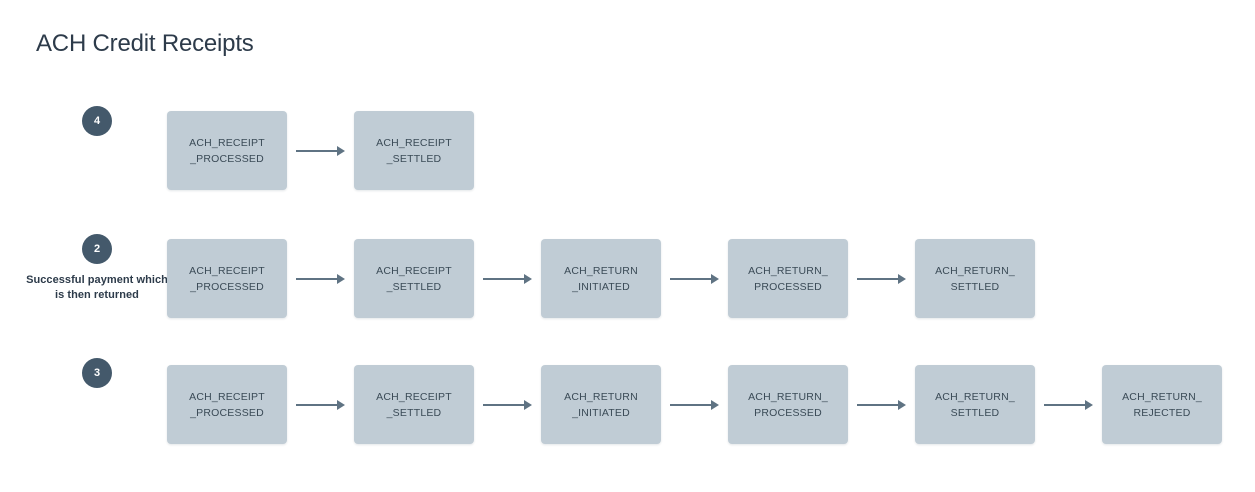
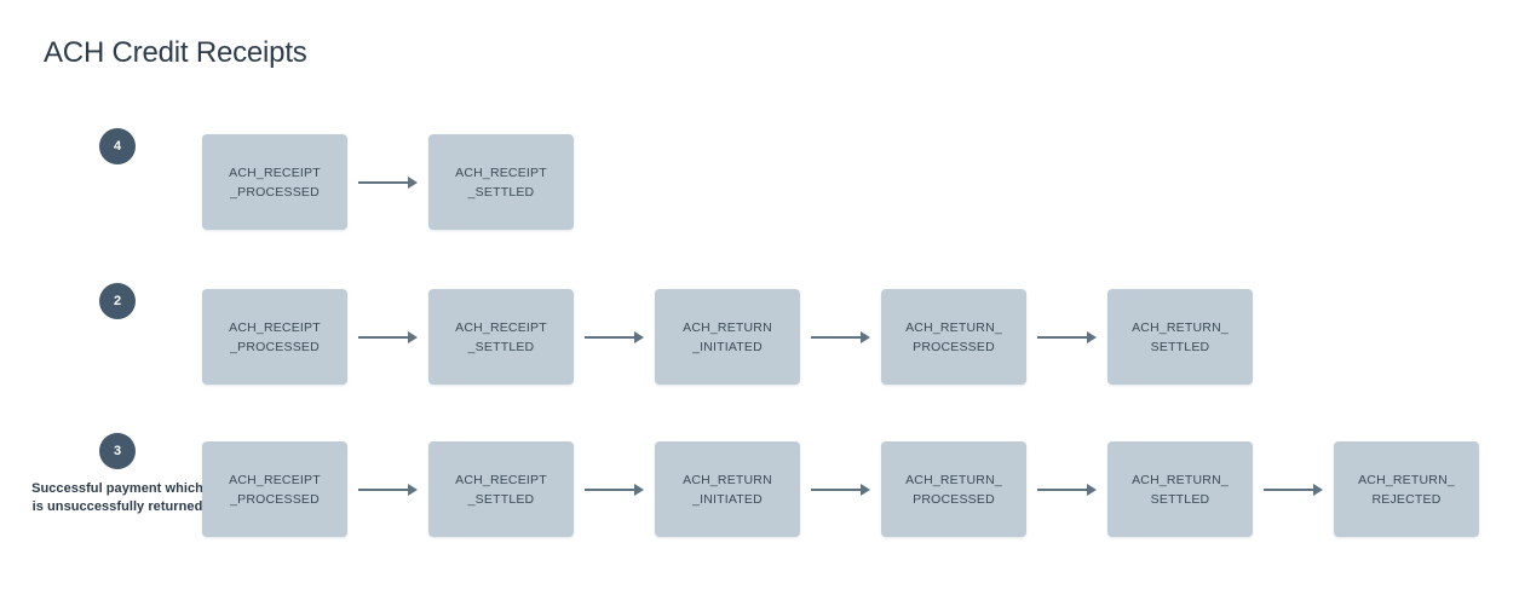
  ACH Credit Receipts
  4
  ACH_RECEIPT
  _PROCESSED
  ACH_RECEIPT
  _SETTLED
  2
- Successful payment which is then returned
  ACH_RECEIPT
  _PROCESSED
  ACH_RECEIPT
  _SETTLED
  ACH_RETURN
  _INITIATED
  ACH_RETURN_
  PROCESSED
  ACH_RETURN_
  SETTLED
  3
+ Successful payment which is unsuccessfully returned
  ACH_RECEIPT
  _PROCESSED
  ACH_RECEIPT
  _SETTLED
  ACH_RETURN
  _INITIATED
  ACH_RETURN_
  PROCESSED
  ACH_RETURN_
  SETTLED
  ACH_RETURN_
  REJECTED
